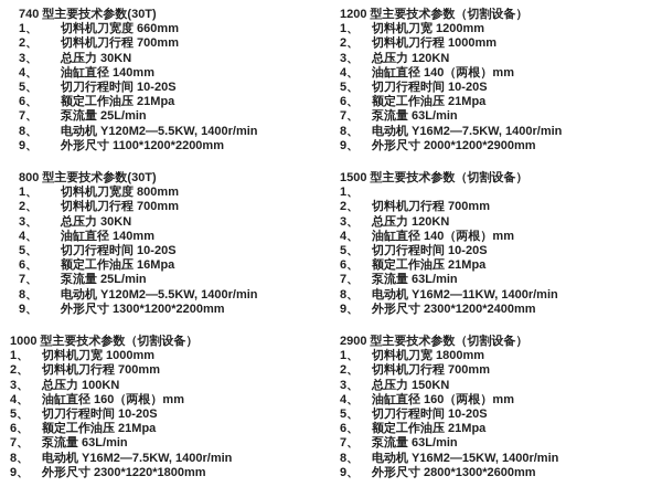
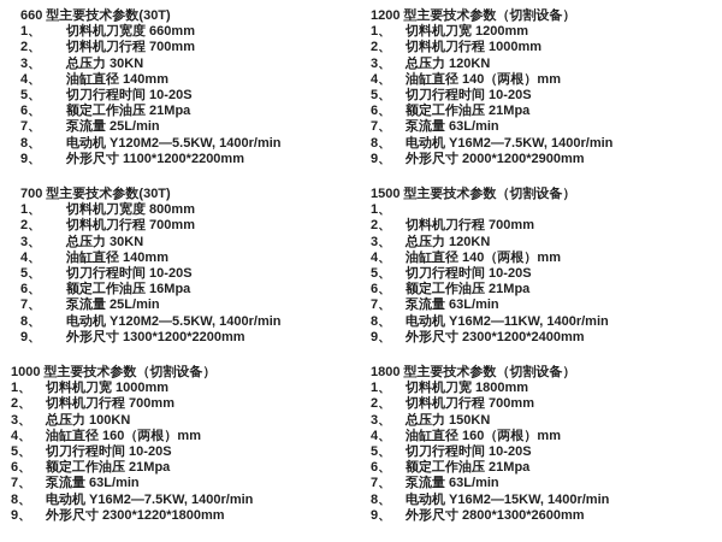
- 740 型主要技术参数(30T)
+ 660 型主要技术参数(30T)
  1、
  切料机刀宽度 660mm
  2、
  切料机刀行程 700mm
  3、
  总压力 30KN
  4、
  油缸直径 140mm
  5、
  切刀行程时间 10-20S
  6、
  额定工作油压 21Mpa
  7、
  泵流量 25L/min
  8、
  电动机 Y120M2—5.5KW, 1400r/min
  9、
  外形尺寸 1100*1200*2200mm
- 800 型主要技术参数(30T)
+ 700 型主要技术参数(30T)
  1、
  切料机刀宽度 800mm
  2、
  切料机刀行程 700mm
  3、
  总压力 30KN
  4、
  油缸直径 140mm
  5、
  切刀行程时间 10-20S
  6、
  额定工作油压 16Mpa
  7、
  泵流量 25L/min
  8、
  电动机 Y120M2—5.5KW, 1400r/min
  9、
  外形尺寸 1300*1200*2200mm
  1000 型主要技术参数（切割设备）
  1、
  切料机刀宽 1000mm
  2、
  切料机刀行程 700mm
  3、
  总压力 100KN
  4、
  油缸直径 160（两根）mm
  5、
  切刀行程时间 10-20S
  6、
  额定工作油压 21Mpa
  7、
  泵流量 63L/min
  8、
  电动机 Y16M2—7.5KW, 1400r/min
  9、
  外形尺寸 2300*1220*1800mm
  1200 型主要技术参数（切割设备）
  1、
  切料机刀宽 1200mm
  2、
  切料机刀行程 1000mm
  3、
  总压力 120KN
  4、
  油缸直径 140（两根）mm
  5、
  切刀行程时间 10-20S
  6、
  额定工作油压 21Mpa
  7、
  泵流量 63L/min
  8、
  电动机 Y16M2—7.5KW, 1400r/min
  9、
  外形尺寸 2000*1200*2900mm
  1500 型主要技术参数（切割设备）
  1、
  2、
  切料机刀行程 700mm
  3、
  总压力 120KN
  4、
  油缸直径 140（两根）mm
  5、
  切刀行程时间 10-20S
  6、
  额定工作油压 21Mpa
  7、
  泵流量 63L/min
  8、
  电动机 Y16M2—11KW, 1400r/min
  9、
  外形尺寸 2300*1200*2400mm
- 2900 型主要技术参数（切割设备）
+ 1800 型主要技术参数（切割设备）
  1、
  切料机刀宽 1800mm
  2、
  切料机刀行程 700mm
  3、
  总压力 150KN
  4、
  油缸直径 160（两根）mm
  5、
  切刀行程时间 10-20S
  6、
  额定工作油压 21Mpa
  7、
  泵流量 63L/min
  8、
  电动机 Y16M2—15KW, 1400r/min
  9、
  外形尺寸 2800*1300*2600mm
